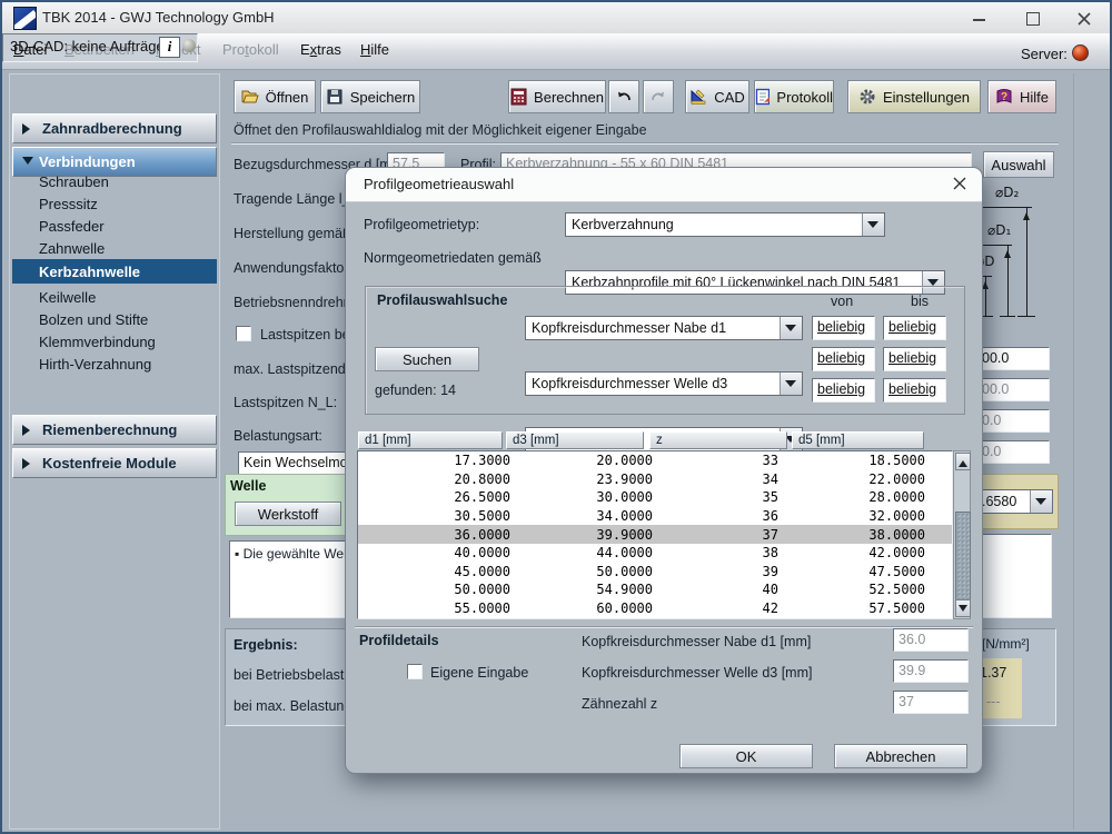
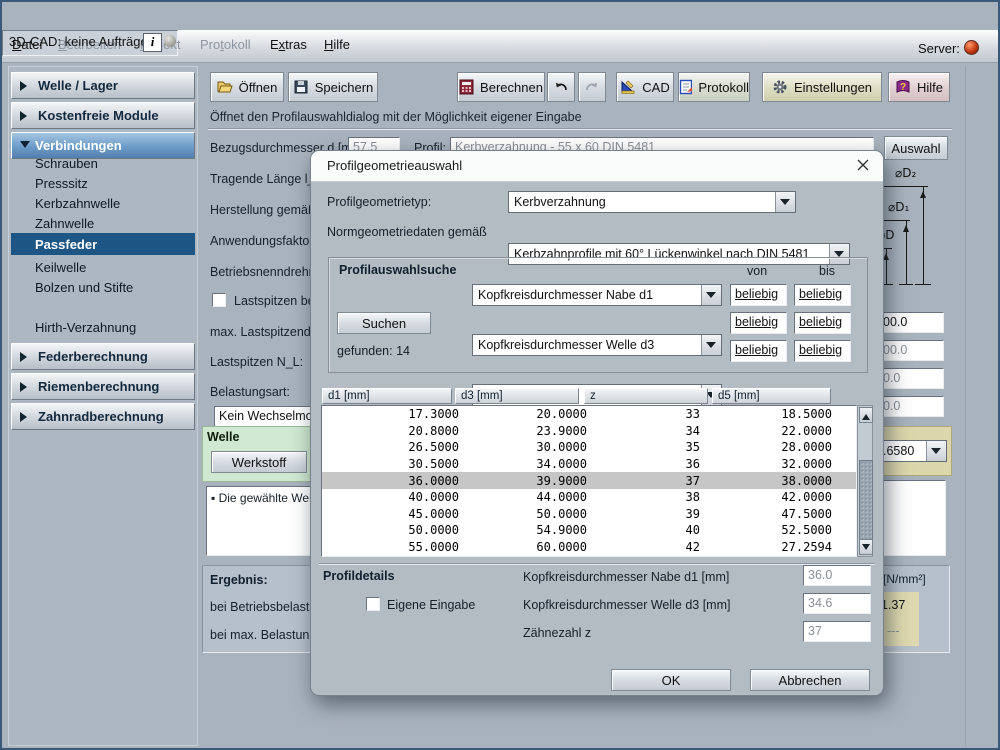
- TBK 2014 - GWJ Technology GmbH
  Datei
  Bearbeiten
  Protokoll
  Extras
  Hilfe
  3D-CAD: keine Aufträg
  i
  Server:
+ Welle / Lager
- Zahnradberechnung
+ Kostenfreie Module
  Verbindungen
  Schrauben
  Presssitz
- Passfeder
+ Kerbzahnwelle
  Zahnwelle
- Kerbzahnwelle
+ Passfeder
  Keilwelle
  Bolzen und Stifte
- Klemmverbindung
  Hirth-Verzahnung
+ Federberechnung
  Riemenberechnung
- Kostenfreie Module
+ Zahnradberechnung
  Öffnen
  Speichern
  Berechnen
  CAD
  Protokoll
  Einstellungen
  ?
  Hilfe
  Öffnet den Profilauswahldialog mit der Möglichkeit eigener Eingabe
  Bezugsdurchmesser d [m
  57.5
  Profil:
  Kerbverzahnung - 55 x 60 DIN 5481
  Auswahl
  Tragende Länge l
  Herstellung gemä
  Anwendungsfakto
  Betriebsnenndreh
  Lastspitzen b
  max. Lastspitzend
  Lastspitzen N_L:
  Belastungsart:
  Kein Wechselm
  Welle
  Werkstoff
  ▪ Die gewählte We
  Ergebnis:
  bei Betriebsbelast
  bei max. Belastun
  ⌀D₂
  ⌀D₁
  00.0
  00.0
  0.0
  0.0
  .6580
  [N/mm²]
  1.37
  ---
  Profilgeometrieauswahl
  Profilgeometrietyp:
  Kerbverzahnung
  Normgeometriedaten gemäß
  Kerbzahnprofile mit 60° Lückenwinkel nach DIN 5481
  Profilauswahlsuche
  von
  bis
  Kopfkreisdurchmesser Nabe d1
  beliebig
  beliebig
  Suchen
  Kopfkreisdurchmesser Welle d3
  beliebig
  beliebig
  gefunden: 14
  beliebig
  beliebig
  d1 [mm]
  d3 [mm]
  z
  d5 [mm]
  17.3000
  20.0000
  33
  18.5000
  20.8000
  23.9000
  34
  22.0000
  26.5000
  30.0000
  35
  28.0000
  30.5000
  34.0000
  36
  32.0000
  36.0000
  39.9000
  37
  38.0000
  40.0000
  44.0000
  38
  42.0000
  45.0000
  50.0000
  39
  47.5000
  50.0000
  54.9000
  40
  52.5000
  55.0000
  60.0000
  42
- 57.5000
+ 27.2594
  Profildetails
  Eigene Eingabe
  Kopfkreisdurchmesser Nabe d1 [mm]
  Kopfkreisdurchmesser Welle d3 [mm]
  Zähnezahl z
  36.0
- 39.9
+ 34.6
  37
  OK
  Abbrechen
